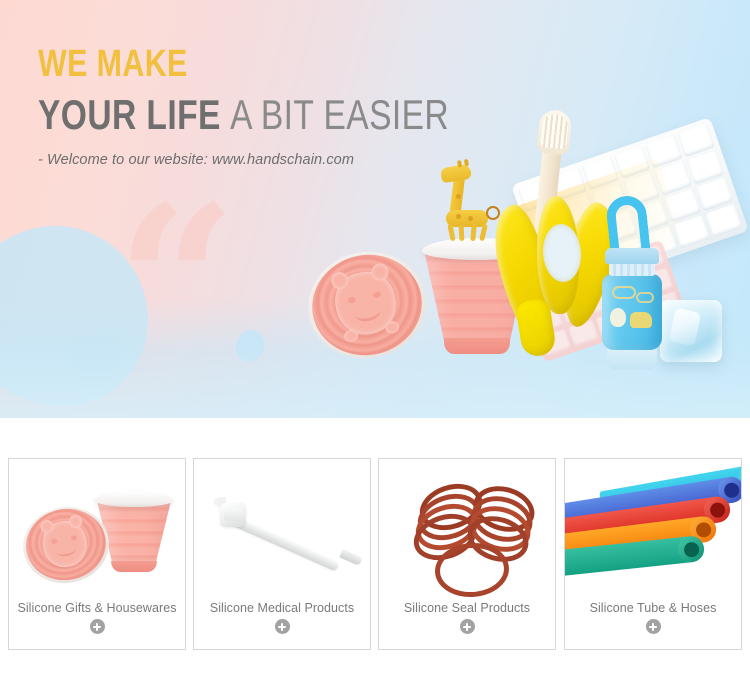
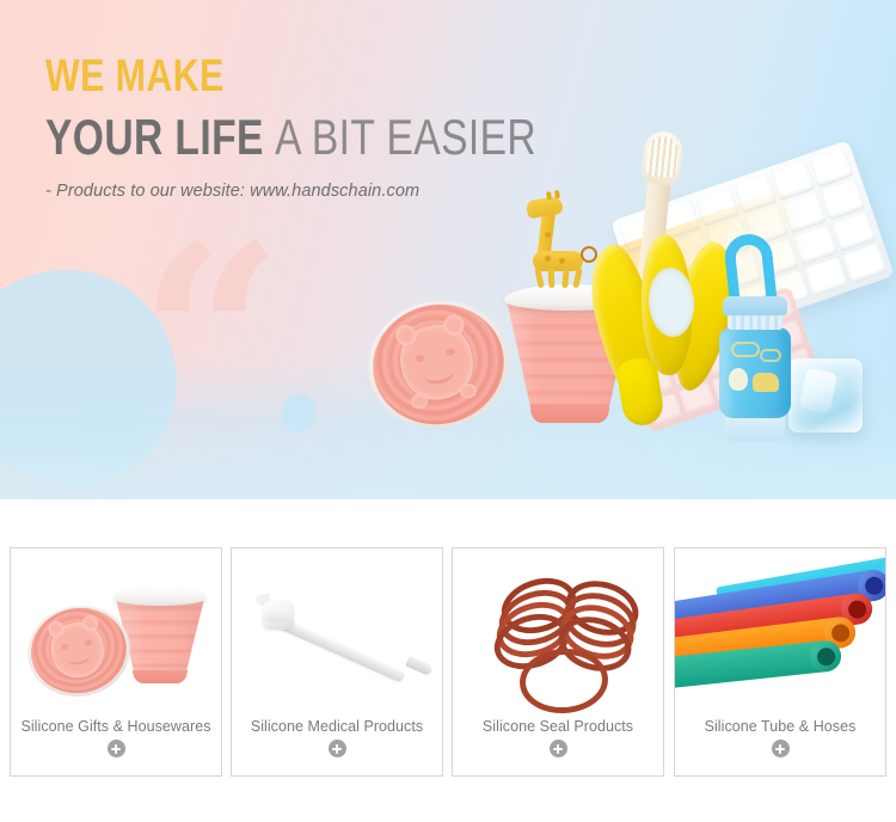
  “
  WE MAKE
  YOUR LIFE A BIT EASIER
- - Welcome to our website: www.handschain.com
+ - Products to our website: www.handschain.com
  Silicone Gifts & Housewares
  Silicone Medical Products
  Silicone Seal Products
  Silicone Tube & Hoses
